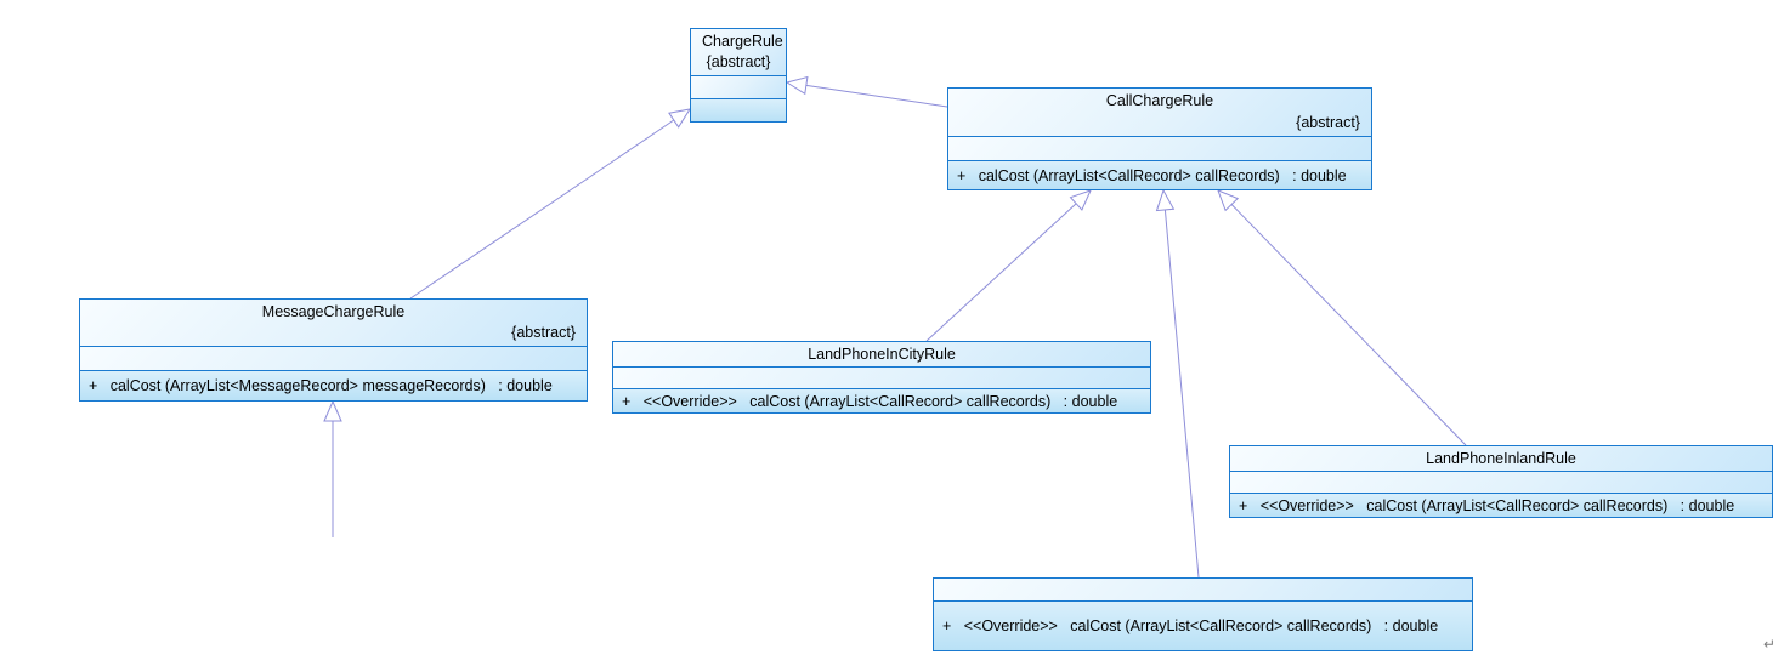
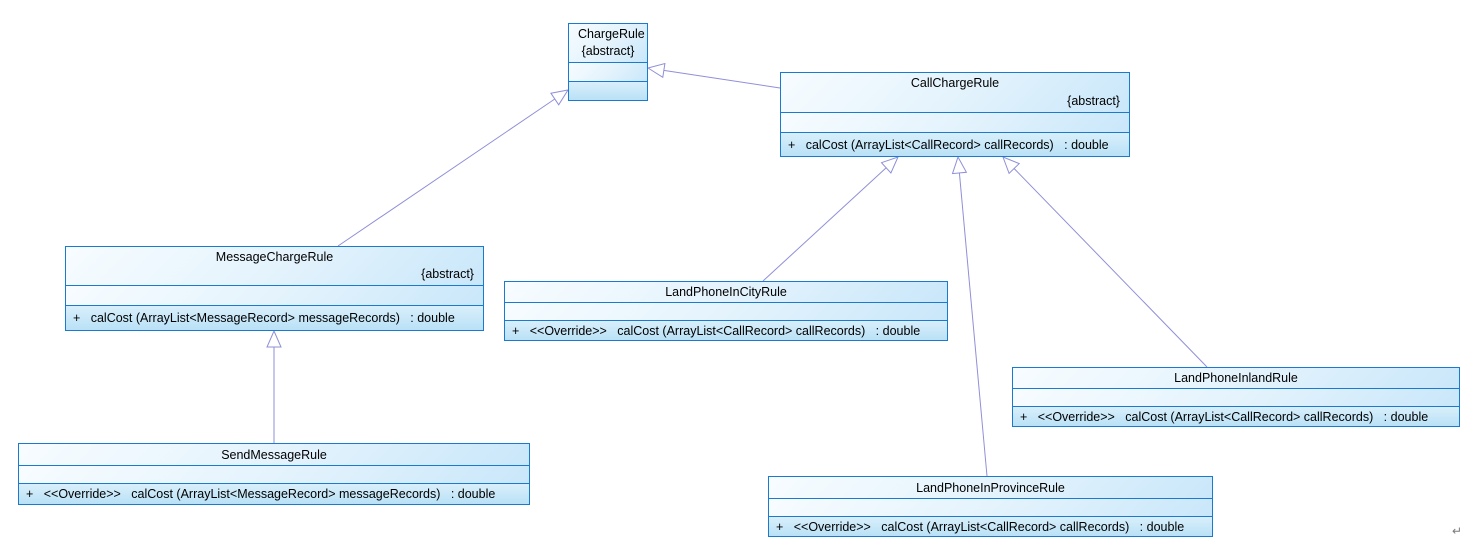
  ChargeRule
  {abstract}
  CallChargeRule
  {abstract}
  + calCost (ArrayList<CallRecord> callRecords) : double
  MessageChargeRule
  {abstract}
  + calCost (ArrayList<MessageRecord> messageRecords) : double
  LandPhoneInCityRule
  + <<Override>> calCost (ArrayList<CallRecord> callRecords) : double
  LandPhoneInlandRule
  + <<Override>> calCost (ArrayList<CallRecord> callRecords) : double
+ SendMessageRule
+ + <<Override>> calCost (ArrayList<MessageRecord> messageRecords) : double
+ LandPhoneInProvinceRule
  + <<Override>> calCost (ArrayList<CallRecord> callRecords) : double
  ↵
